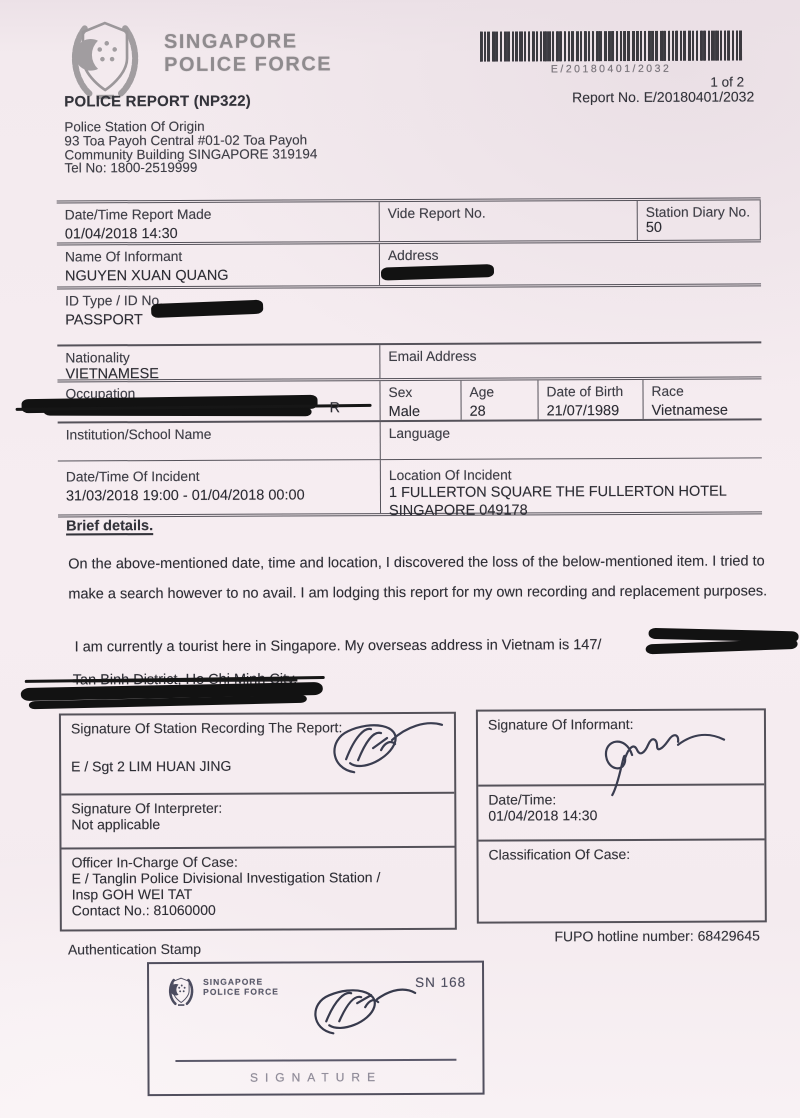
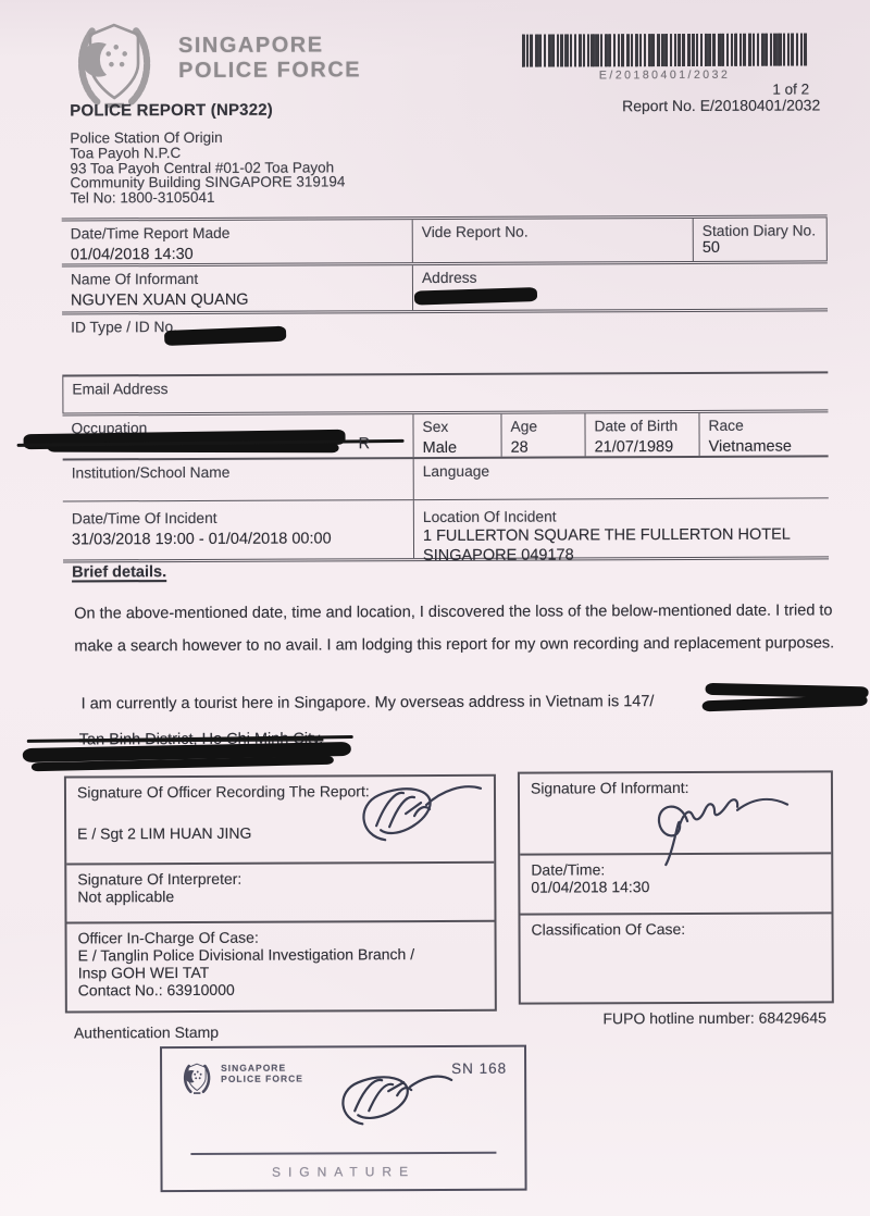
  SINGAPORE
  POLICE FORCE
  E/20180401/2032
  1 of 2
  POLICE REPORT (NP322)
  Report No. E/20180401/2032
  Police Station Of Origin
+ Toa Payoh N.P.C
  93 Toa Payoh Central #01-02 Toa Payoh
  Community Building SINGAPORE 319194
- Tel No: 1800-2519999
+ Tel No: 1800-3105041
  Date/Time Report Made
  01/04/2018 14:30
  Vide Report No.
  Station Diary No.
  50
  Name Of Informant
  NGUYEN XUAN QUANG
  Address
  ID Type / ID No.
- PASSPORT
- Nationality
- VIETNAMESE
  Email Address
  Occupation
  Sex
  Male
  Age
  28
  Date of Birth
  21/07/1989
  Race
  Vietnamese
  Institution/School Name
  Language
  Date/Time Of Incident
  31/03/2018 19:00 - 01/04/2018 00:00
  Location Of Incident
  1 FULLERTON SQUARE THE FULLERTON HOTEL
  SINGAPORE 049178
  R
  Brief details.
- On the above-mentioned date, time and location, I discovered the loss of the below-mentioned item. I tried to make a search however to no avail. I am lodging this report for my own recording and replacement purposes.
+ On the above-mentioned date, time and location, I discovered the loss of the below-mentioned date. I tried to make a search however to no avail. I am lodging this report for my own recording and replacement purposes.
  I am currently a tourist here in Singapore. My overseas address in Vietnam is 147/
- Signature Of Station Recording The Report:
+ Signature Of Officer Recording The Report:
  E / Sgt 2 LIM HUAN JING
  Signature Of Interpreter:
  Not applicable
  Officer In-Charge Of Case:
- E / Tanglin Police Divisional Investigation Station /
+ E / Tanglin Police Divisional Investigation Branch /
  Insp GOH WEI TAT
- Contact No.: 81060000
+ Contact No.: 63910000
  Signature Of Informant:
  Date/Time:
  01/04/2018 14:30
  Classification Of Case:
  Authentication Stamp
  FUPO hotline number: 68429645
  SINGAPORE
  POLICE FORCE
  SN 168
  SIGNATURE
